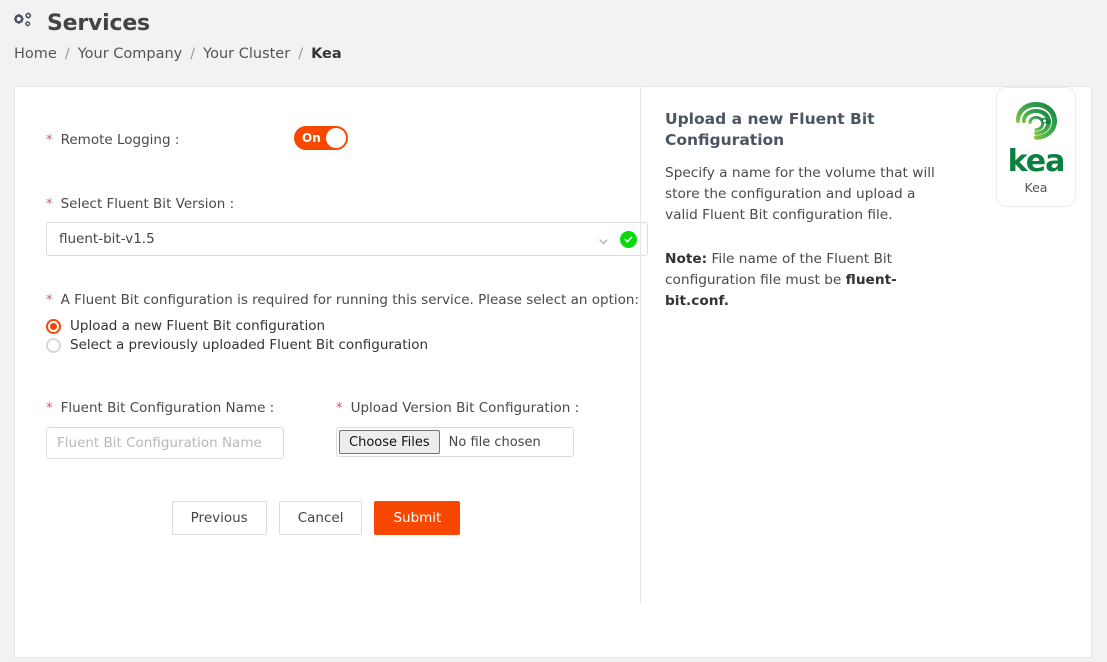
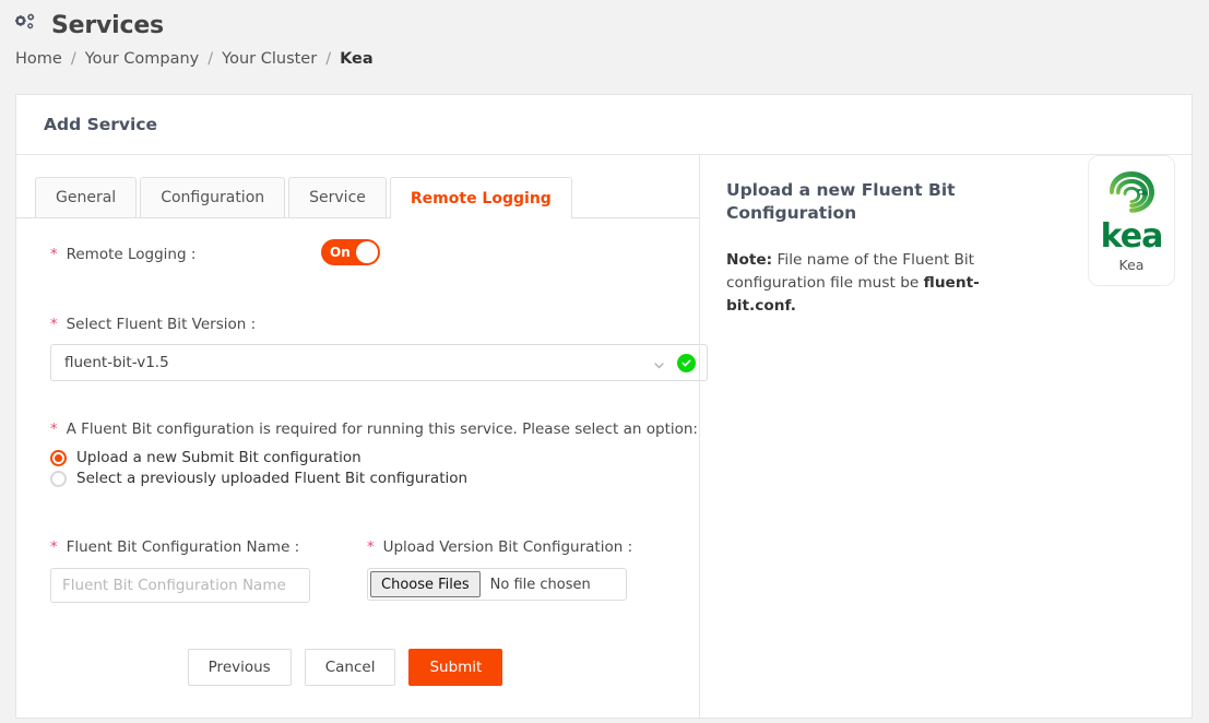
  Services
  Home
  /
  Your Company
  /
  Your Cluster
  /
  Kea
+ Add Service
+ General
+ Configuration
+ Service
+ Remote Logging
  * Remote Logging :
  On
  * Select Fluent Bit Version :
  fluent-bit-v1.5
  * A Fluent Bit configuration is required for running this service. Please select an option:
- Upload a new Fluent Bit configuration
+ Upload a new Submit Bit configuration
  Select a previously uploaded Fluent Bit configuration
  * Fluent Bit Configuration Name :
  Fluent Bit Configuration Name
  * Upload Version Bit Configuration :
  Choose Files
  No file chosen
  Previous
  Cancel
  Submit
  Upload a new Fluent Bit Configuration
- Specify a name for the volume that will store the configuration and upload a valid Fluent Bit configuration file.
  Note: File name of the Fluent Bit configuration file must be fluent-bit.conf.
  kea
  Kea
